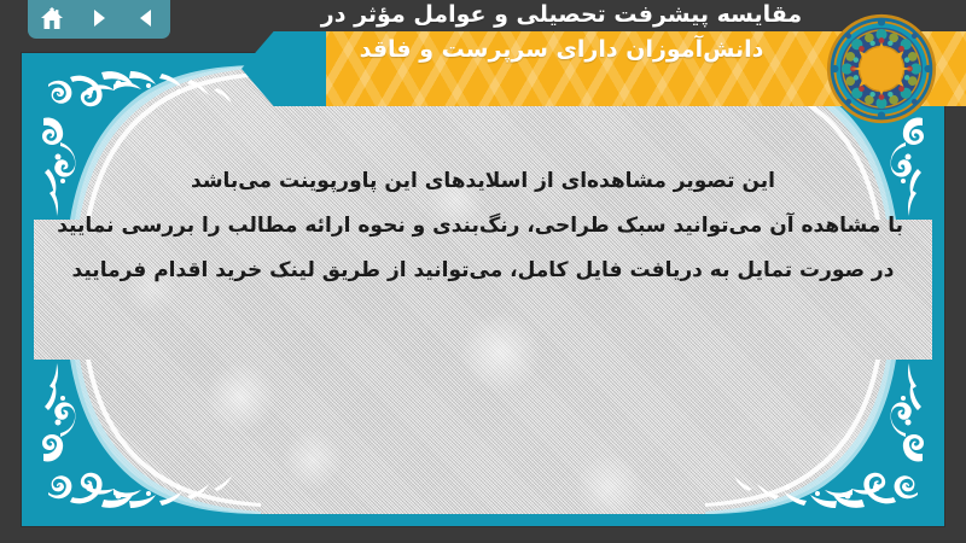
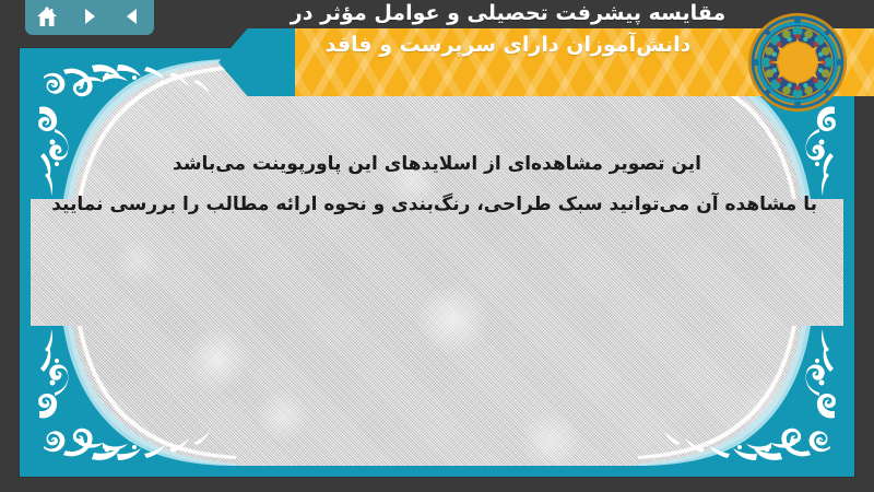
  این تصویر مشاهده‌ای از اسلایدهای این پاورپوینت می‌باشد
  با مشاهده آن می‌توانید سبک طراحی، رنگ‌بندی و نحوه ارائه مطالب را بررسی نمایید
- در صورت تمایل به دریافت فایل کامل، می‌توانید از طریق لینک خرید اقدام فرمایید
  مقایسه پیشرفت تحصیلی و عوامل مؤثر در
  دانش‌آموزان دارای سرپرست و فاقد
